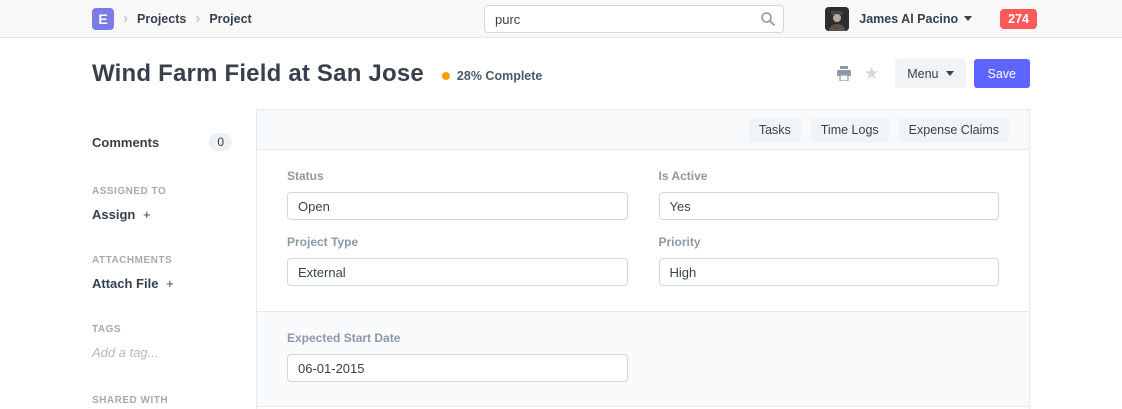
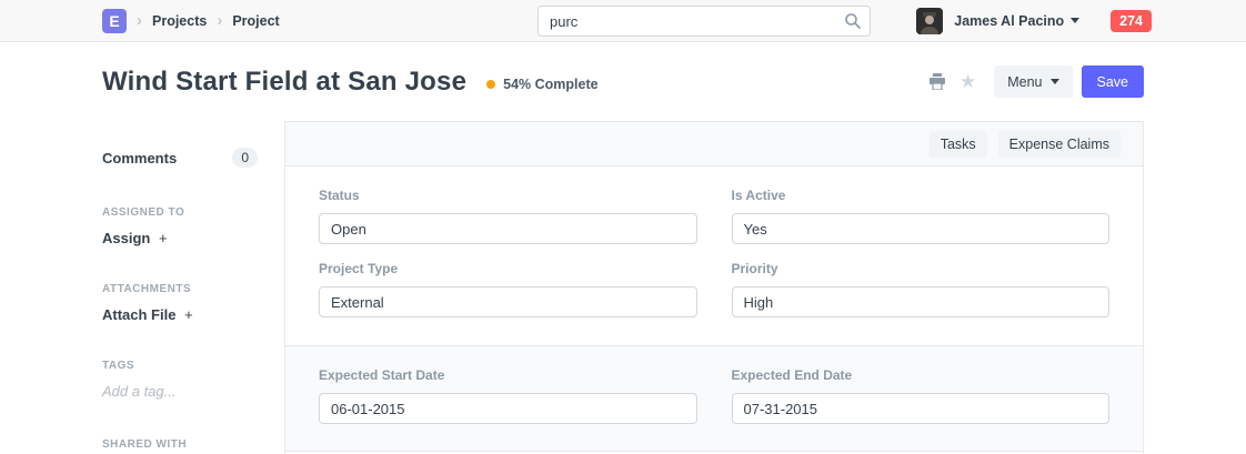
  E
  ›
  Projects
  ›
  Project
  purc
  James Al Pacino
  274
- Wind Farm Field at San Jose
+ Wind Start Field at San Jose
- 28% Complete
+ 54% Complete
  ★
  Menu
  Save
  Comments
  0
  ASSIGNED TO
  Assign +
  ATTACHMENTS
  Attach File +
  TAGS
  Add a tag...
  SHARED WITH
  Tasks
- Time Logs
  Expense Claims
  Status
  Open
  Is Active
  Yes
  Project Type
  External
  Priority
  High
  Expected Start Date
  06-01-2015
+ Expected End Date
+ 07-31-2015
